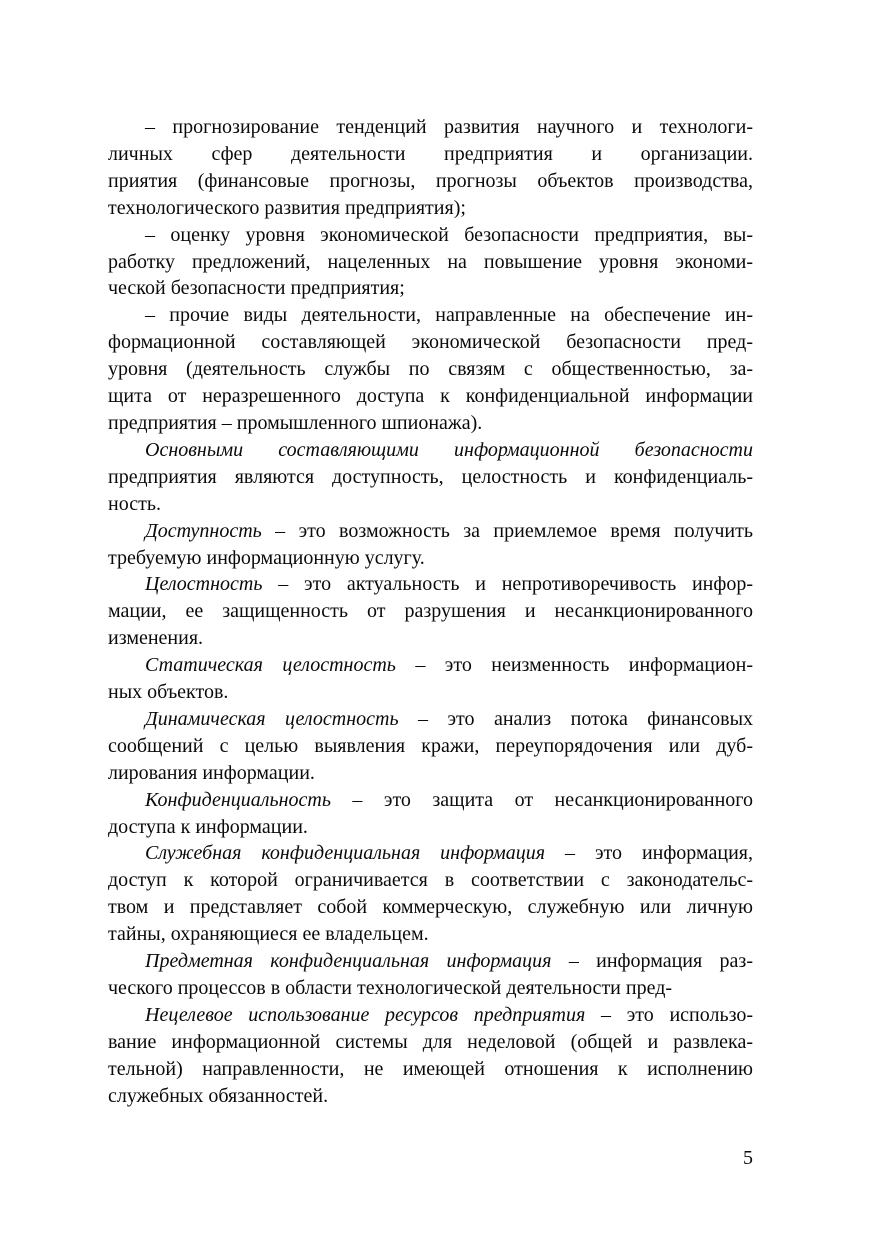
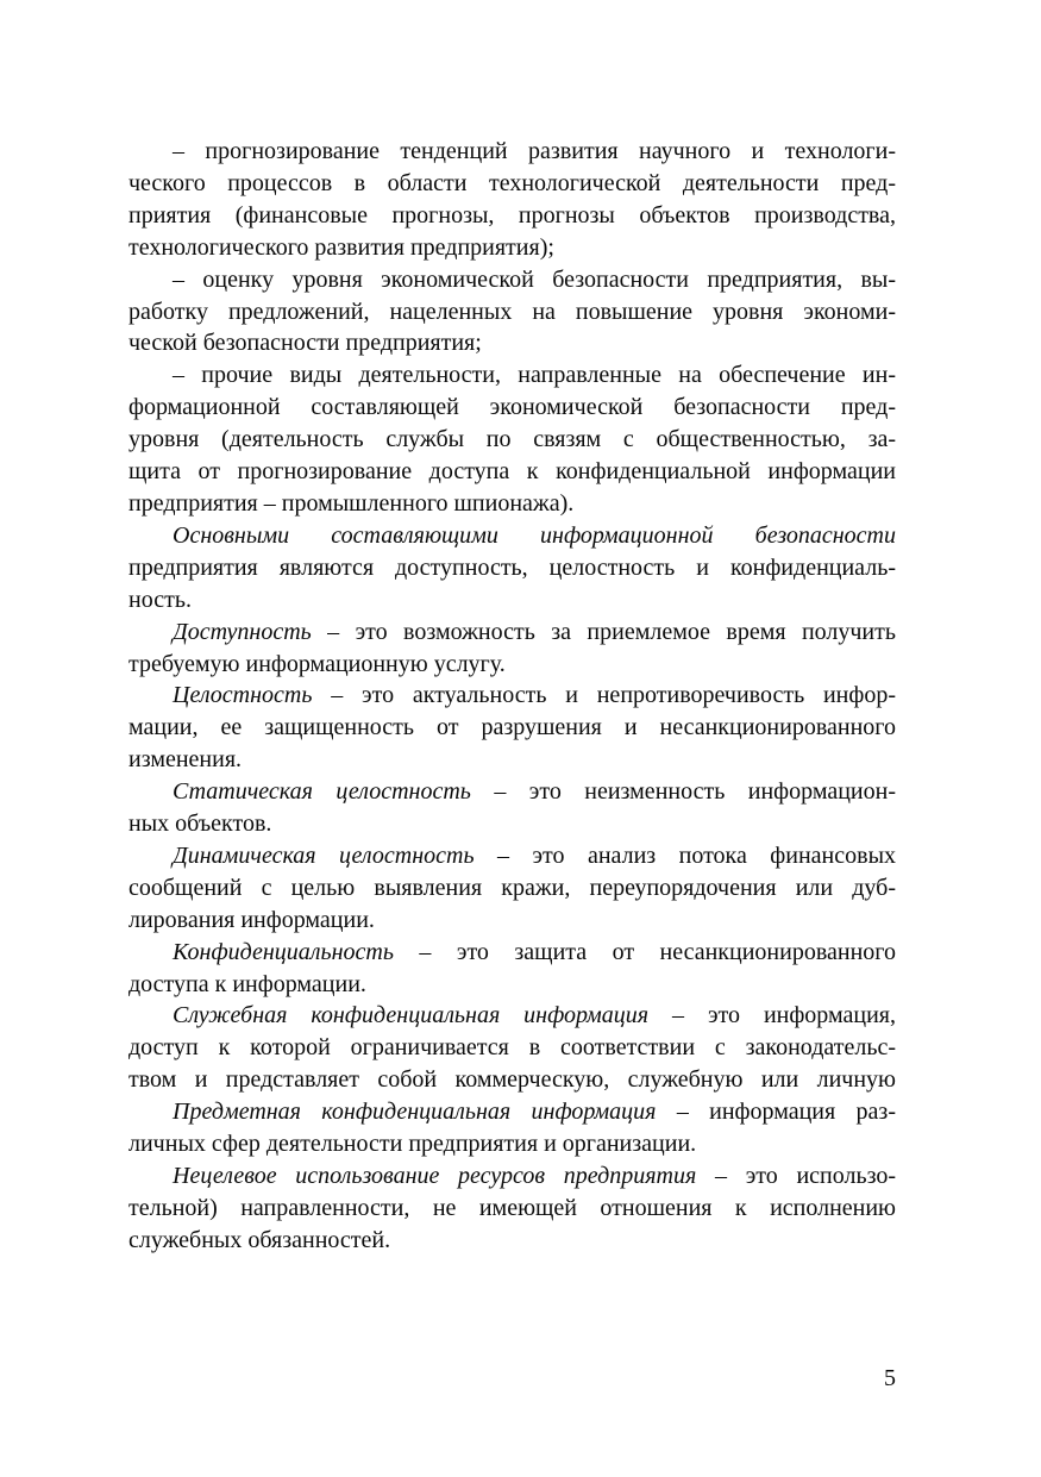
  – прогнозирование тенденций развития научного и технологи-
- личных сфер деятельности предприятия и организации.
+ ческого процессов в области технологической деятельности пред-
  приятия (финансовые прогнозы, прогнозы объектов производства,
  технологического развития предприятия);
  – оценку уровня экономической безопасности предприятия, вы-
  работку предложений, нацеленных на повышение уровня экономи-
  ческой безопасности предприятия;
  – прочие виды деятельности, направленные на обеспечение ин-
  формационной составляющей экономической безопасности пред-
  уровня (деятельность службы по связям с общественностью, за-
- щита от неразрешенного доступа к конфиденциальной информации
+ щита от прогнозирование доступа к конфиденциальной информации
  предприятия – промышленного шпионажа).
  Основными составляющими информационной безопасности
  предприятия являются доступность, целостность и конфиденциаль-
  ность.
  Доступность – это возможность за приемлемое время получить
  требуемую информационную услугу.
  Целостность – это актуальность и непротиворечивость инфор-
  мации, ее защищенность от разрушения и несанкционированного
  изменения.
  Статическая целостность – это неизменность информацион-
  ных объектов.
  Динамическая целостность – это анализ потока финансовых
  сообщений с целью выявления кражи, переупорядочения или дуб-
  лирования информации.
  Конфиденциальность – это защита от несанкционированного
  доступа к информации.
  Служебная конфиденциальная информация – это информация,
  доступ к которой ограничивается в соответствии с законодательс-
  твом и представляет собой коммерческую, служебную или личную
- тайны, охраняющиеся ее владельцем.
  Предметная конфиденциальная информация – информация раз-
- ческого процессов в области технологической деятельности пред-
+ личных сфер деятельности предприятия и организации.
  Нецелевое использование ресурсов предприятия – это использо-
- вание информационной системы для неделовой (общей и развлека-
  тельной) направленности, не имеющей отношения к исполнению
  служебных обязанностей.
  5
